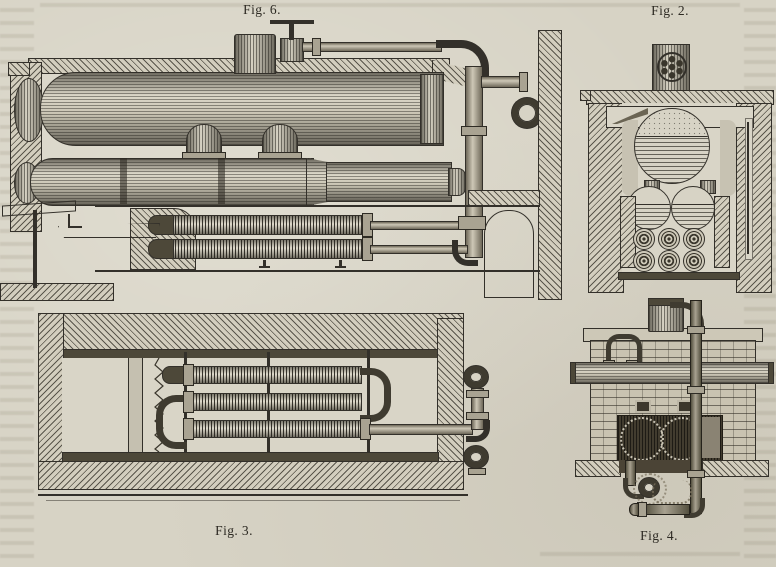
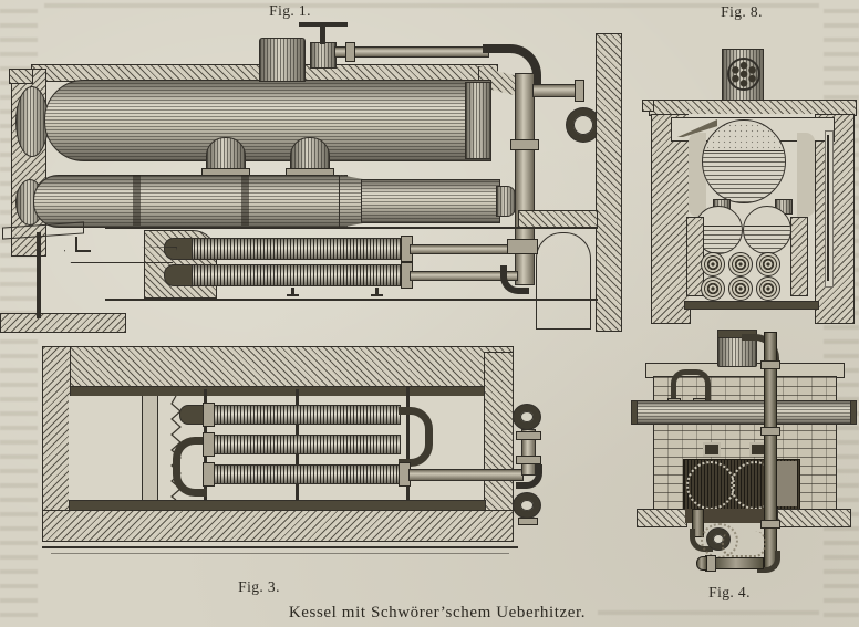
- Fig. 6.
+ Fig. 1.
- Fig. 2.
+ Fig. 8.
  Fig. 3.
  Fig. 4.
+ Kessel mit Schwörer’schem Ueberhitzer.
